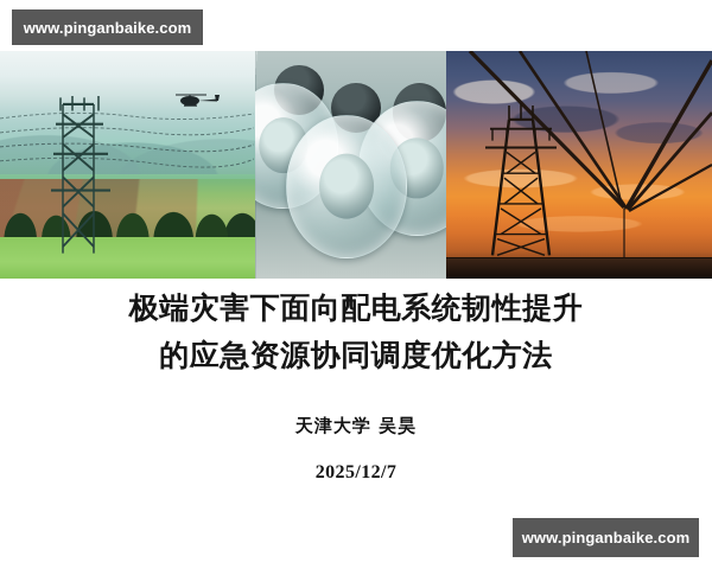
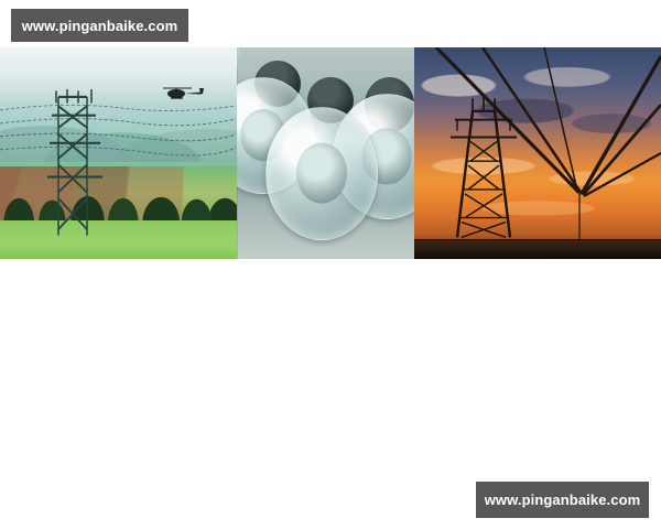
  www.pinganbaike.com
- 极端灾害下面向配电系统韧性提升
- 的应急资源协同调度优化方法
- 天津大学 吴昊
- 2025/12/7
  www.pinganbaike.com
